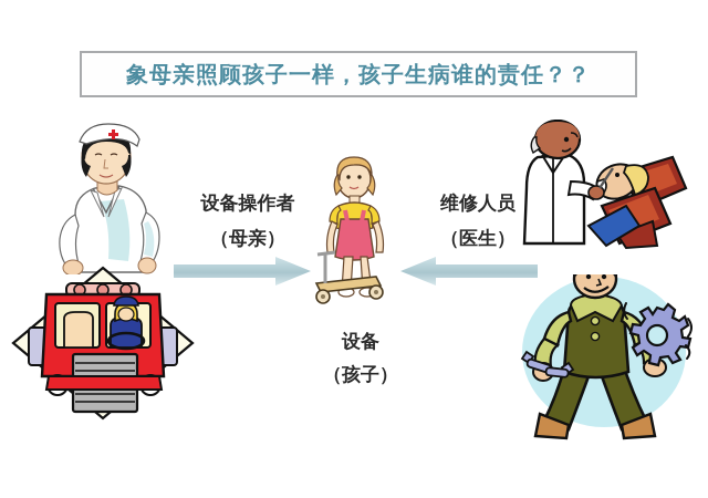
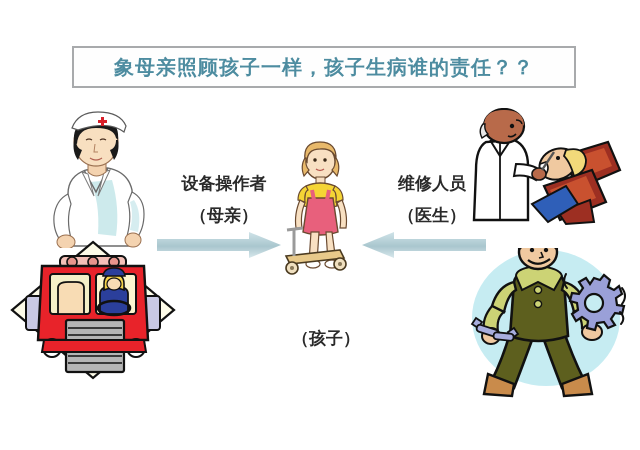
  象母亲照顾孩子一样，孩子生病谁的责任？？
  设备操作者
  （母亲）
  维修人员
  （医生）
- 设备
  （孩子）
